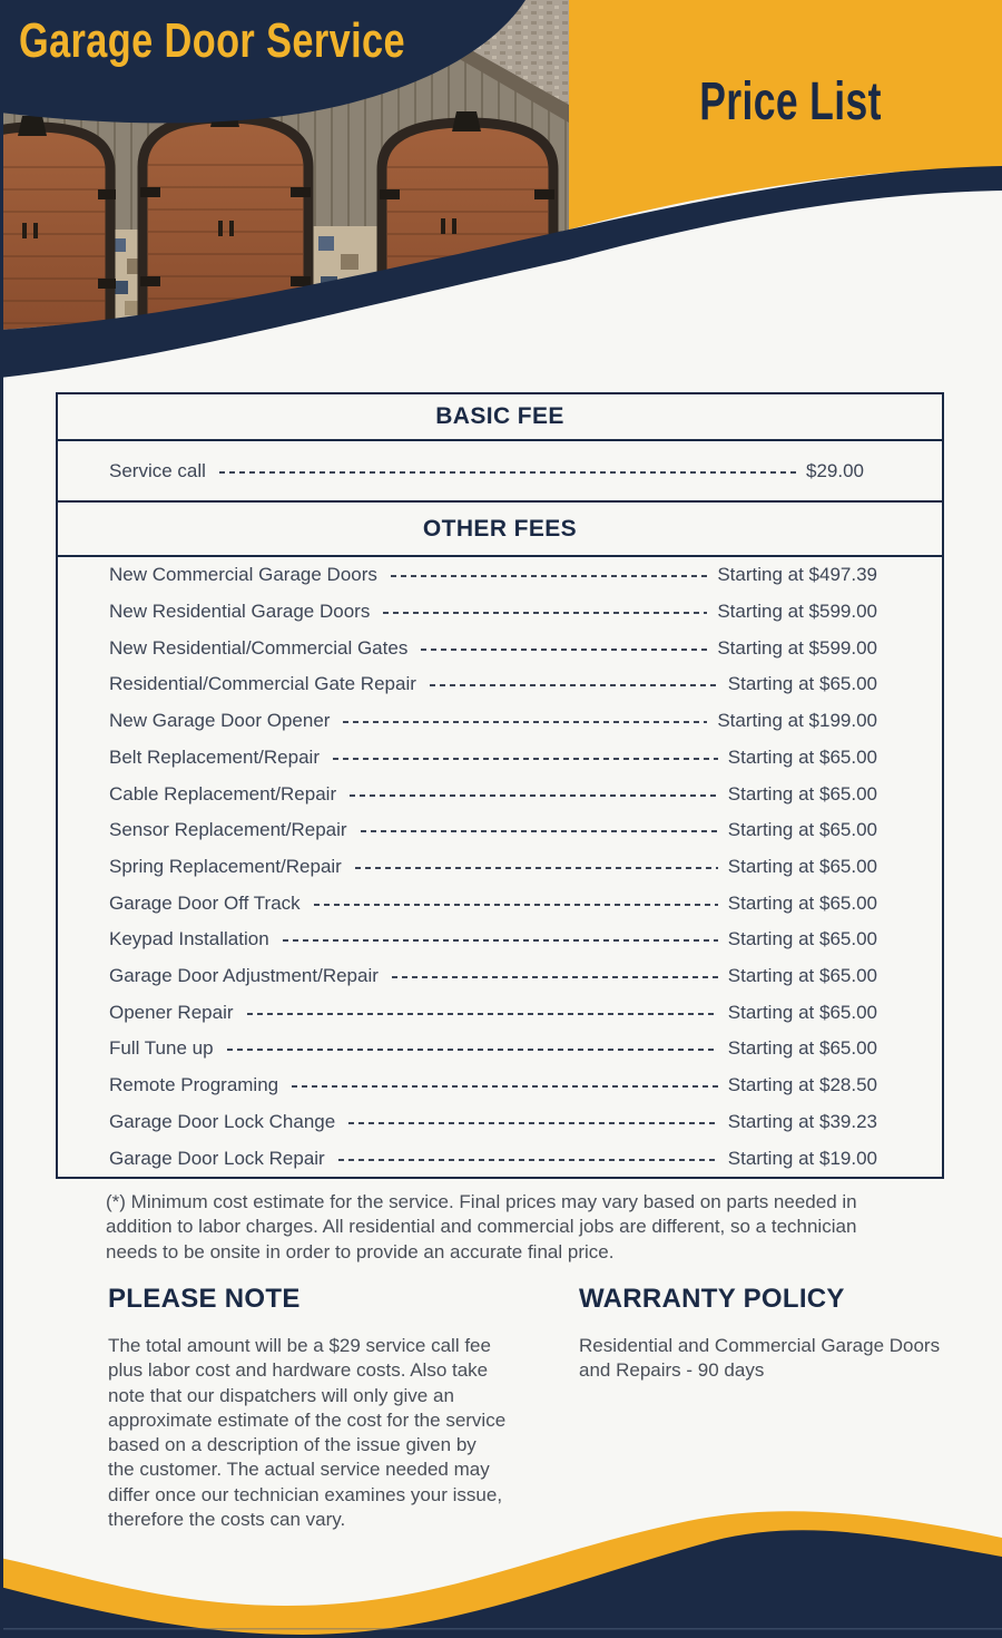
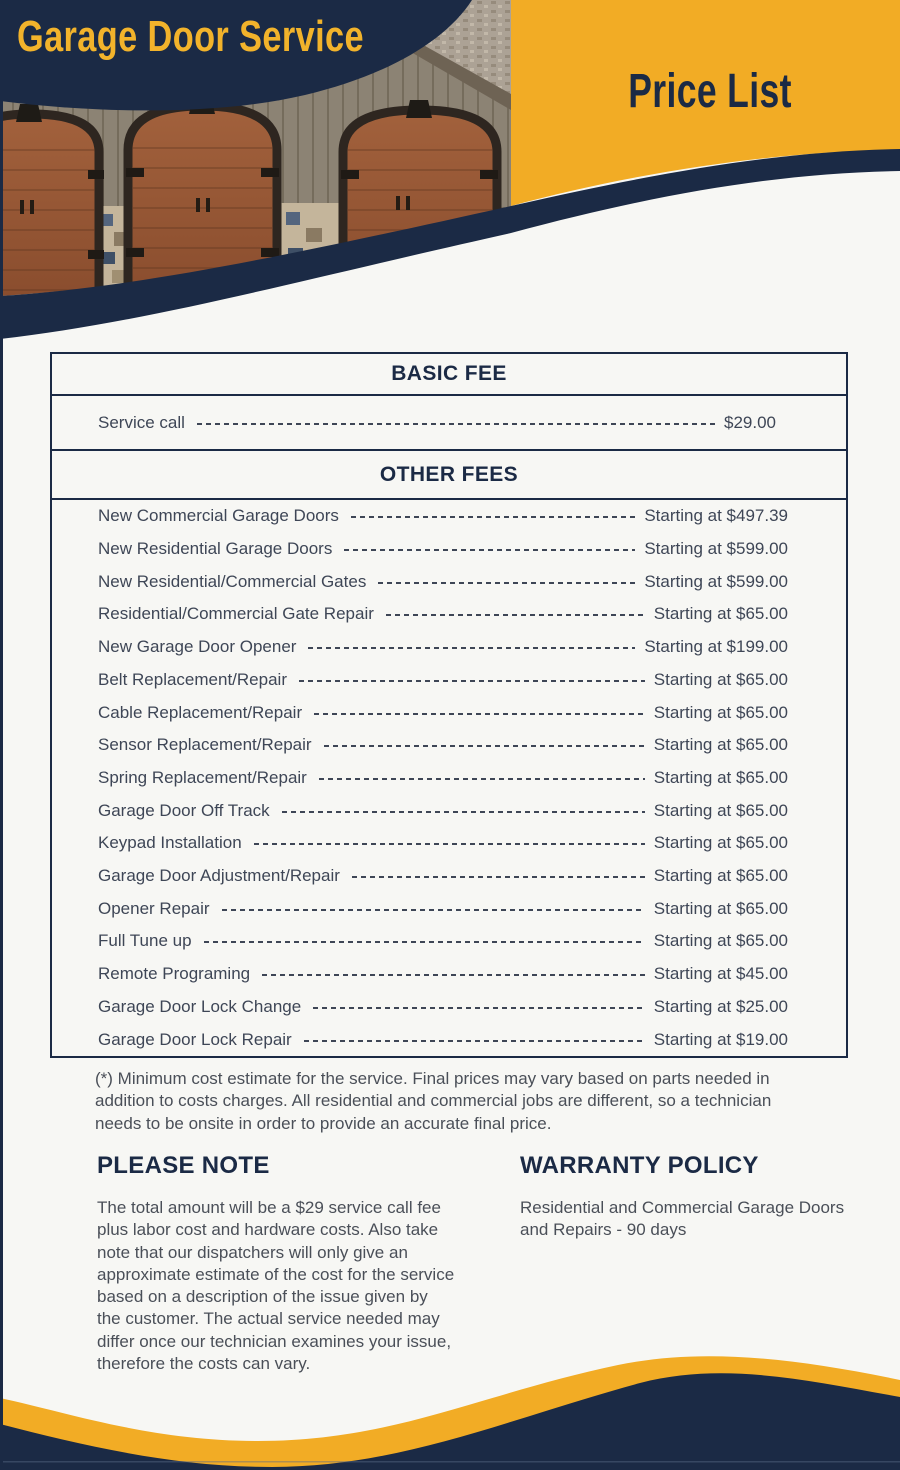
  Garage Door Service
  Price List
  BASIC FEE
  Service call
  $29.00
  OTHER FEES
  New Commercial Garage Doors
  Starting at $497.39
  New Residential Garage Doors
  Starting at $599.00
  New Residential/Commercial Gates
  Starting at $599.00
  Residential/Commercial Gate Repair
  Starting at $65.00
  New Garage Door Opener
  Starting at $199.00
  Belt Replacement/Repair
  Starting at $65.00
  Cable Replacement/Repair
  Starting at $65.00
  Sensor Replacement/Repair
  Starting at $65.00
  Spring Replacement/Repair
  Starting at $65.00
  Garage Door Off Track
  Starting at $65.00
  Keypad Installation
  Starting at $65.00
  Garage Door Adjustment/Repair
  Starting at $65.00
  Opener Repair
  Starting at $65.00
  Full Tune up
  Starting at $65.00
  Remote Programing
- Starting at $28.50
+ Starting at $45.00
  Garage Door Lock Change
- Starting at $39.23
+ Starting at $25.00
  Garage Door Lock Repair
  Starting at $19.00
- (*) Minimum cost estimate for the service. Final prices may vary based on parts needed in addition to labor charges. All residential and commercial jobs are different, so a technician needs to be onsite in order to provide an accurate final price.
+ (*) Minimum cost estimate for the service. Final prices may vary based on parts needed in addition to costs charges. All residential and commercial jobs are different, so a technician needs to be onsite in order to provide an accurate final price.
  PLEASE NOTE
  The total amount will be a $29 service call fee plus labor cost and hardware costs. Also take note that our dispatchers will only give an approximate estimate of the cost for the service based on a description of the issue given by the customer. The actual service needed may differ once our technician examines your issue, therefore the costs can vary.
  WARRANTY POLICY
  Residential and Commercial Garage Doors and Repairs - 90 days
